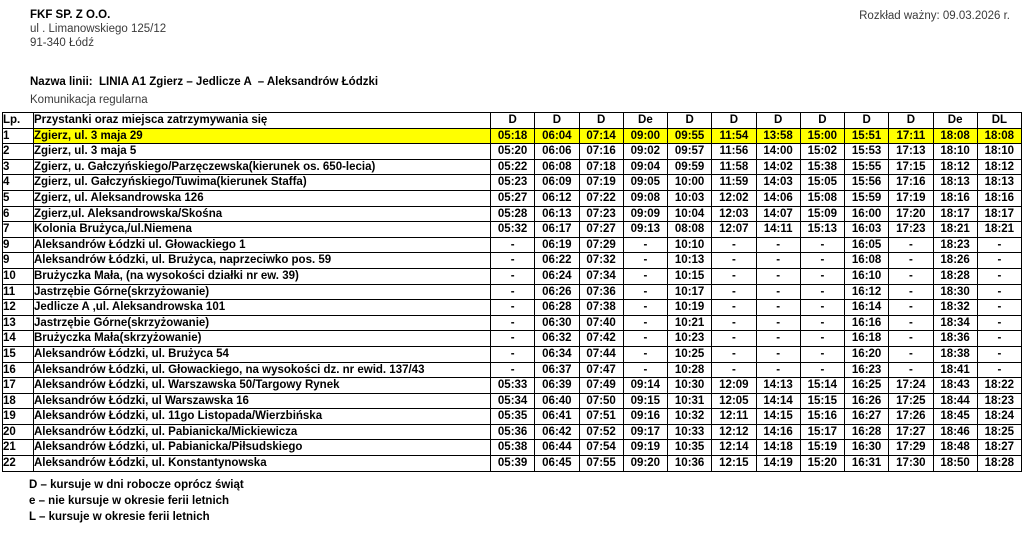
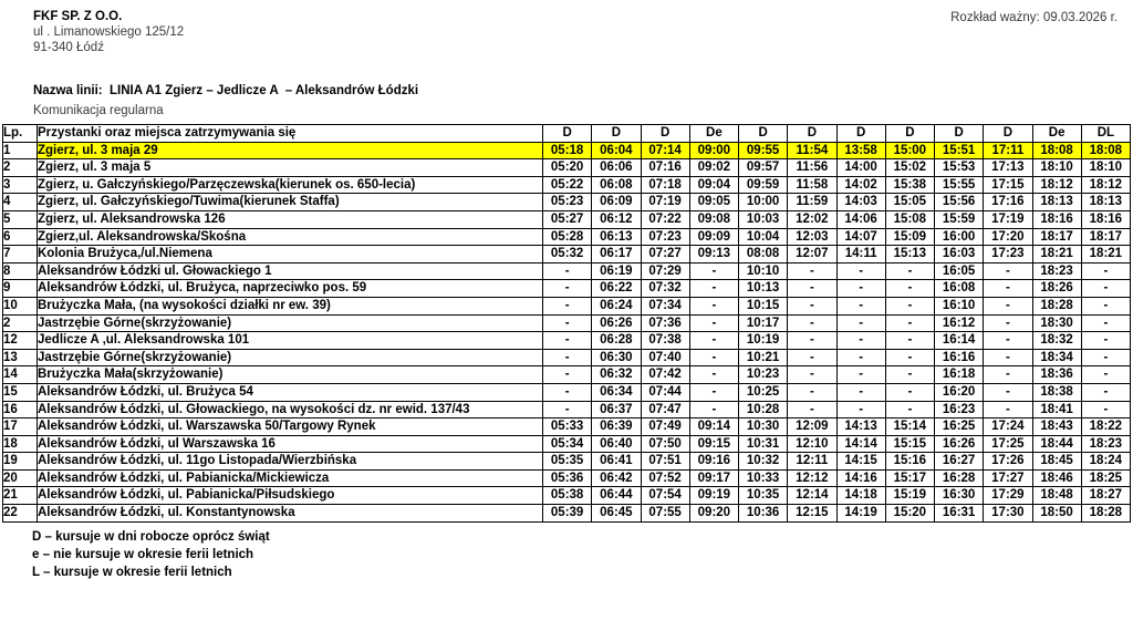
  FKF SP. Z O.O.
  ul . Limanowskiego 125/12
  91-340 Łódź
  Rozkład ważny: 09.03.2026 r.
  Nazwa linii: LINIA A1 Zgierz – Jedlicze A – Aleksandrów Łódzki
  Komunikacja regularna
  Lp.	Przystanki oraz miejsca zatrzymywania się	D	D	D	De	D	D	D	D	D	D	De	DL
  1	Zgierz, ul. 3 maja 29	05:18	06:04	07:14	09:00	09:55	11:54	13:58	15:00	15:51	17:11	18:08	18:08
  2	Zgierz, ul. 3 maja 5	05:20	06:06	07:16	09:02	09:57	11:56	14:00	15:02	15:53	17:13	18:10	18:10
  3	Zgierz, u. Gałczyńskiego/Parzęczewska(kierunek os. 650-lecia)	05:22	06:08	07:18	09:04	09:59	11:58	14:02	15:38	15:55	17:15	18:12	18:12
  4	Zgierz, ul. Gałczyńskiego/Tuwima(kierunek Staffa)	05:23	06:09	07:19	09:05	10:00	11:59	14:03	15:05	15:56	17:16	18:13	18:13
  5	Zgierz, ul. Aleksandrowska 126	05:27	06:12	07:22	09:08	10:03	12:02	14:06	15:08	15:59	17:19	18:16	18:16
  6	Zgierz,ul. Aleksandrowska/Skośna	05:28	06:13	07:23	09:09	10:04	12:03	14:07	15:09	16:00	17:20	18:17	18:17
  7	Kolonia Brużyca,/ul.Niemena	05:32	06:17	07:27	09:13	08:08	12:07	14:11	15:13	16:03	17:23	18:21	18:21
- 9	Aleksandrów Łódzki ul. Głowackiego 1	-	06:19	07:29	-	10:10	-	-	-	16:05	-	18:23	-
+ 8	Aleksandrów Łódzki ul. Głowackiego 1	-	06:19	07:29	-	10:10	-	-	-	16:05	-	18:23	-
  9	Aleksandrów Łódzki, ul. Brużyca, naprzeciwko pos. 59	-	06:22	07:32	-	10:13	-	-	-	16:08	-	18:26	-
  10	Brużyczka Mała, (na wysokości działki nr ew. 39)	-	06:24	07:34	-	10:15	-	-	-	16:10	-	18:28	-
- 11	Jastrzębie Górne(skrzyżowanie)	-	06:26	07:36	-	10:17	-	-	-	16:12	-	18:30	-
+ 2	Jastrzębie Górne(skrzyżowanie)	-	06:26	07:36	-	10:17	-	-	-	16:12	-	18:30	-
  12	Jedlicze A ,ul. Aleksandrowska 101	-	06:28	07:38	-	10:19	-	-	-	16:14	-	18:32	-
  13	Jastrzębie Górne(skrzyżowanie)	-	06:30	07:40	-	10:21	-	-	-	16:16	-	18:34	-
  14	Brużyczka Mała(skrzyżowanie)	-	06:32	07:42	-	10:23	-	-	-	16:18	-	18:36	-
  15	Aleksandrów Łódzki, ul. Brużyca 54	-	06:34	07:44	-	10:25	-	-	-	16:20	-	18:38	-
  16	Aleksandrów Łódzki, ul. Głowackiego, na wysokości dz. nr ewid. 137/43	-	06:37	07:47	-	10:28	-	-	-	16:23	-	18:41	-
  17	Aleksandrów Łódzki, ul. Warszawska 50/Targowy Rynek	05:33	06:39	07:49	09:14	10:30	12:09	14:13	15:14	16:25	17:24	18:43	18:22
- 18	Aleksandrów Łódzki, ul Warszawska 16	05:34	06:40	07:50	09:15	10:31	12:05	14:14	15:15	16:26	17:25	18:44	18:23
+ 18	Aleksandrów Łódzki, ul Warszawska 16	05:34	06:40	07:50	09:15	10:31	12:10	14:14	15:15	16:26	17:25	18:44	18:23
  19	Aleksandrów Łódzki, ul. 11go Listopada/Wierzbińska	05:35	06:41	07:51	09:16	10:32	12:11	14:15	15:16	16:27	17:26	18:45	18:24
  20	Aleksandrów Łódzki, ul. Pabianicka/Mickiewicza	05:36	06:42	07:52	09:17	10:33	12:12	14:16	15:17	16:28	17:27	18:46	18:25
  21	Aleksandrów Łódzki, ul. Pabianicka/Piłsudskiego	05:38	06:44	07:54	09:19	10:35	12:14	14:18	15:19	16:30	17:29	18:48	18:27
  22	Aleksandrów Łódzki, ul. Konstantynowska	05:39	06:45	07:55	09:20	10:36	12:15	14:19	15:20	16:31	17:30	18:50	18:28
  D – kursuje w dni robocze oprócz świąt
  e – nie kursuje w okresie ferii letnich
  L – kursuje w okresie ferii letnich
